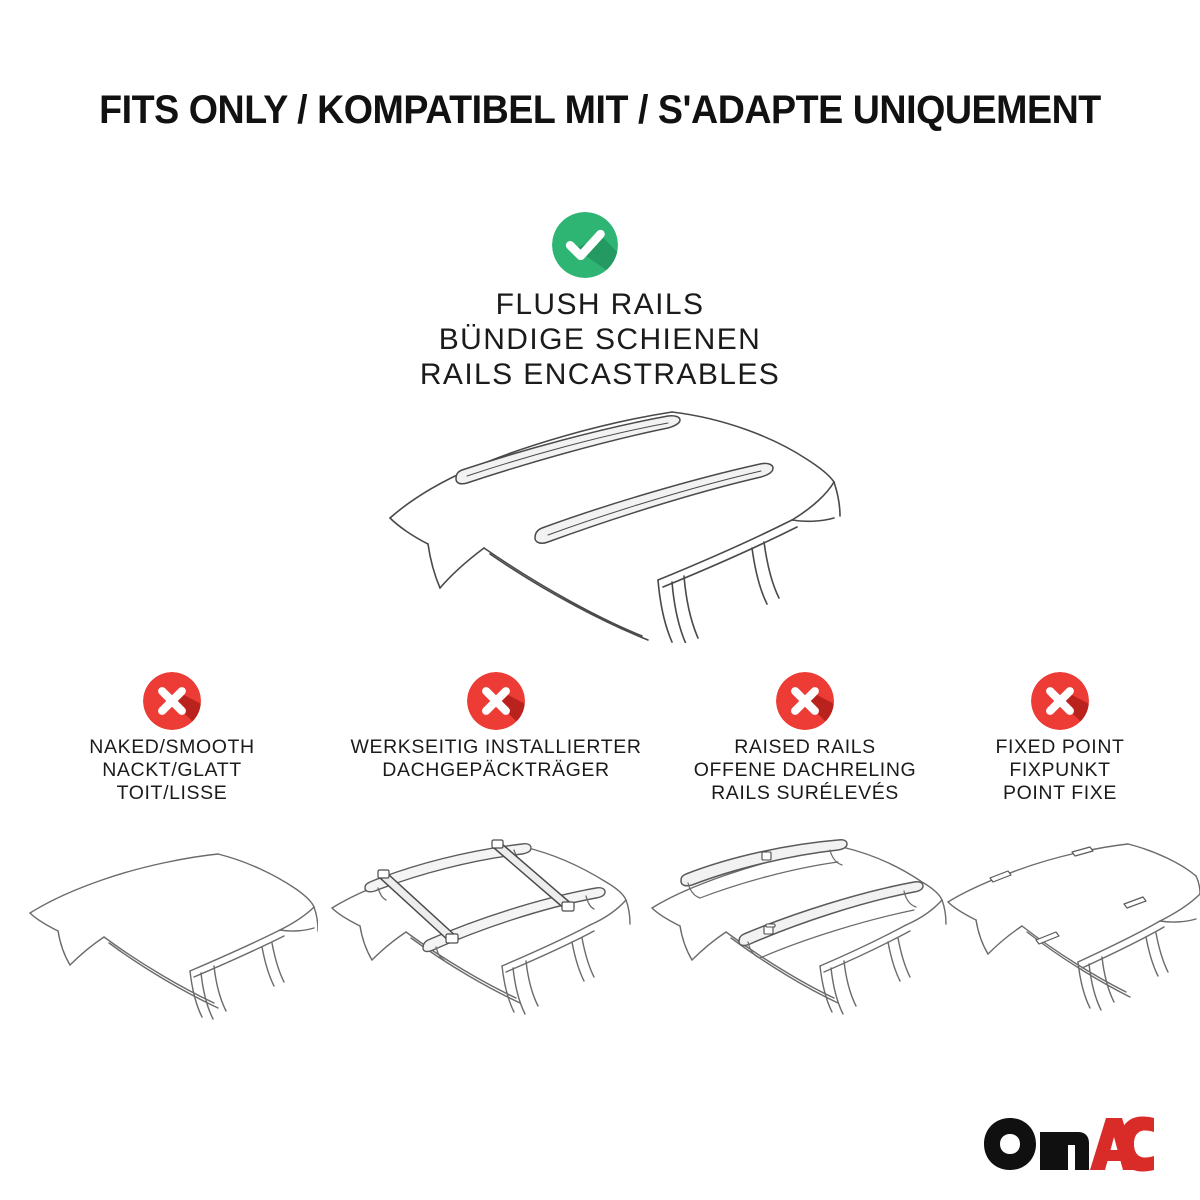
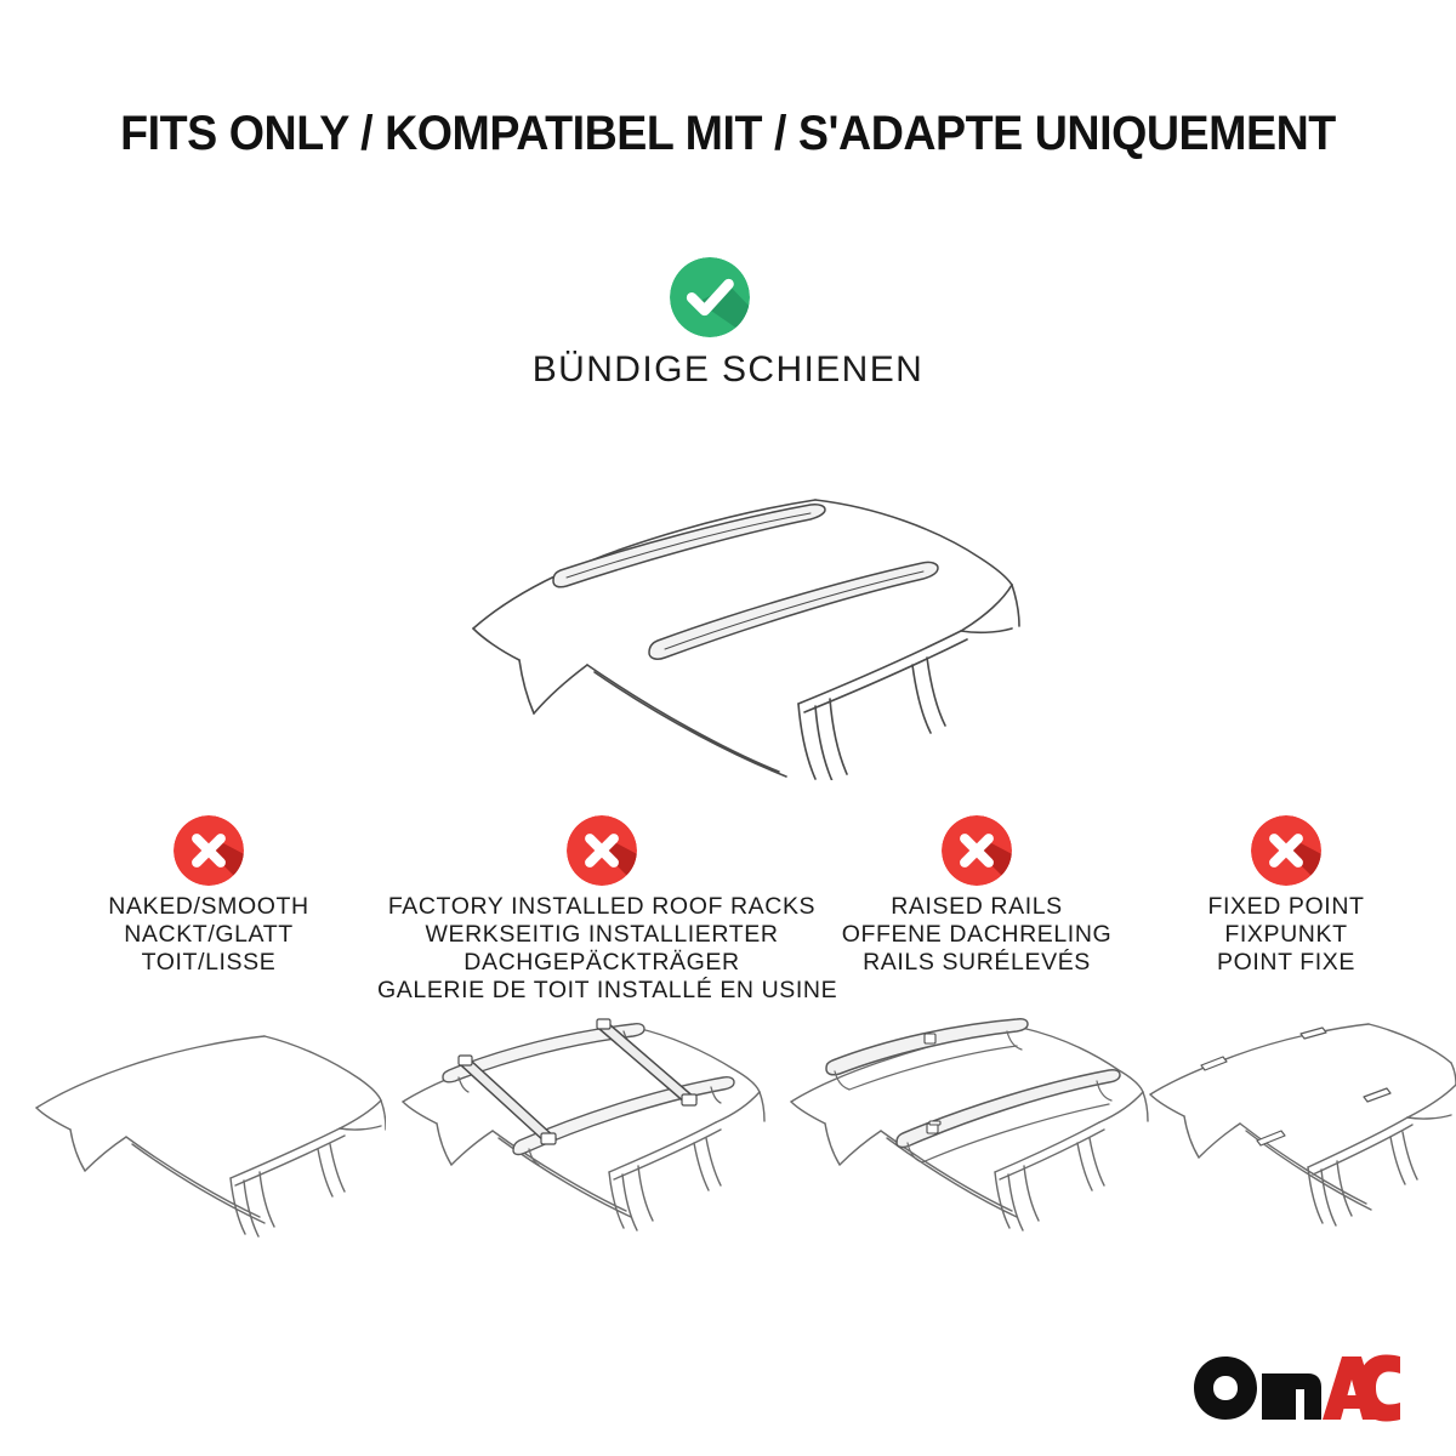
  FITS ONLY / KOMPATIBEL MIT / S'ADAPTE UNIQUEMENT
- FLUSH RAILS
  BÜNDIGE SCHIENEN
- RAILS ENCASTRABLES
  NAKED/SMOOTH
  NACKT/GLATT
  TOIT/LISSE
+ FACTORY INSTALLED ROOF RACKS
  WERKSEITIG INSTALLIERTER
  DACHGEPÄCKTRÄGER
+ GALERIE DE TOIT INSTALLÉ EN USINE
  RAISED RAILS
  OFFENE DACHRELING
  RAILS SURÉLEVÉS
  FIXED POINT
  FIXPUNKT
  POINT FIXE
